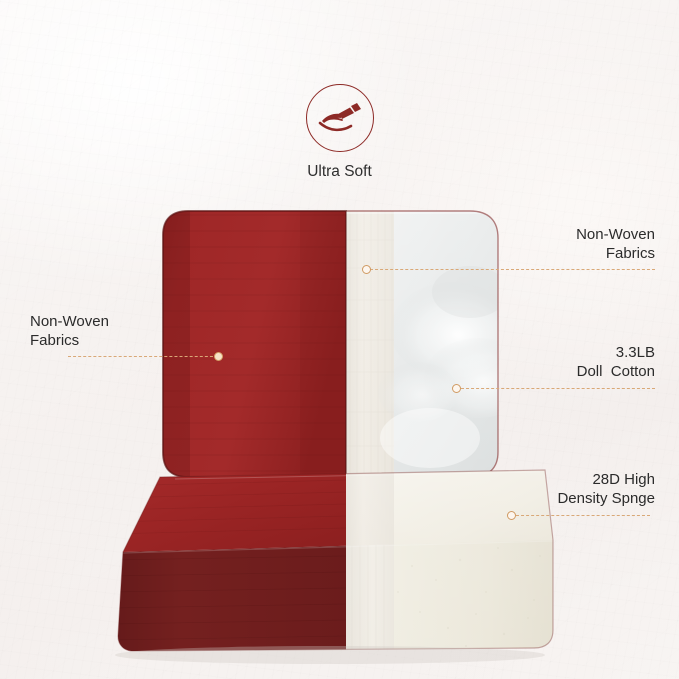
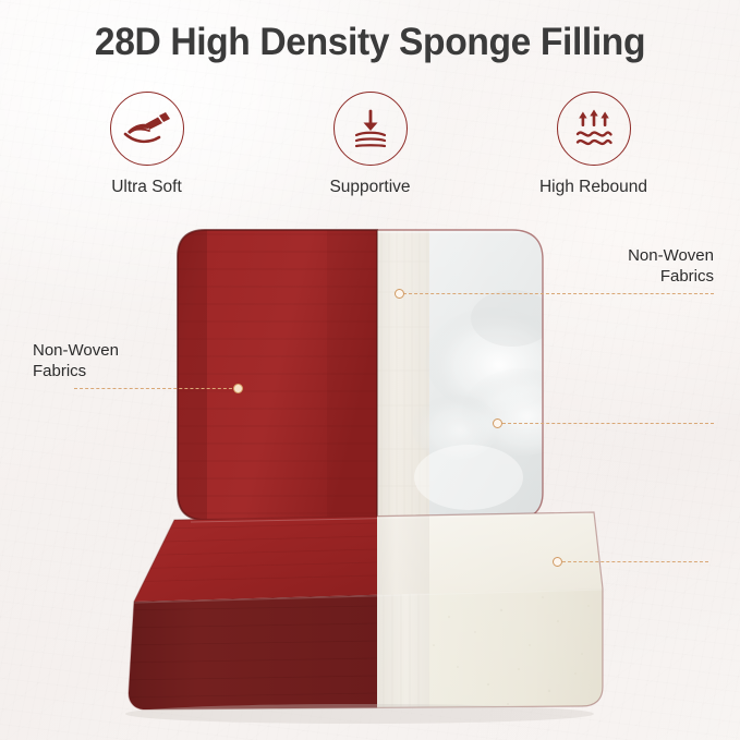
+ 28D High Density Sponge Filling
  Ultra Soft
+ Supportive
+ High Rebound
  Non-Woven
  Fabrics
  Non-Woven
  Fabrics
- 3.3LB
- Doll Cotton
- 28D High
- Density Spnge
